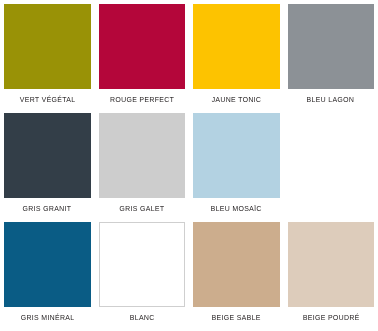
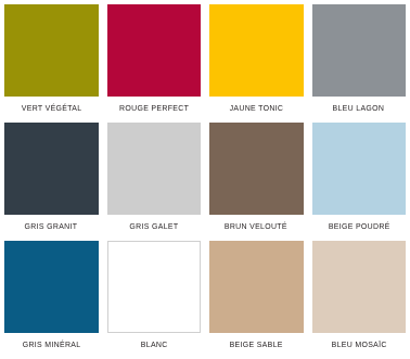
  VERT VÉGÉTAL
  ROUGE PERFECT
  JAUNE TONIC
  BLEU LAGON
  GRIS GRANIT
  GRIS GALET
+ BRUN VELOUTÉ
- BLEU MOSAÏC
+ BEIGE POUDRÉ
  GRIS MINÉRAL
  BLANC
  BEIGE SABLE
- BEIGE POUDRÉ
+ BLEU MOSAÏC
